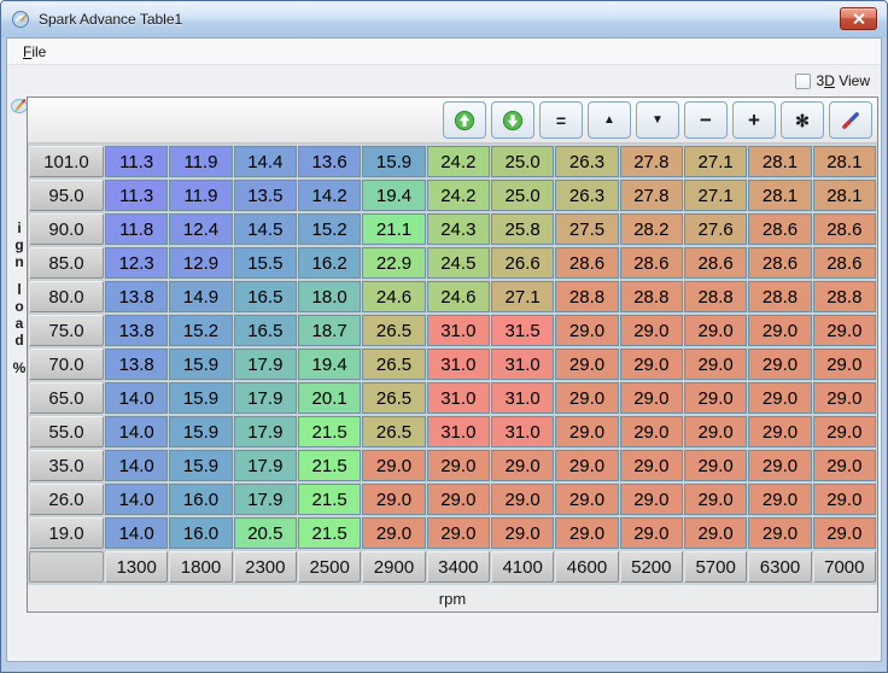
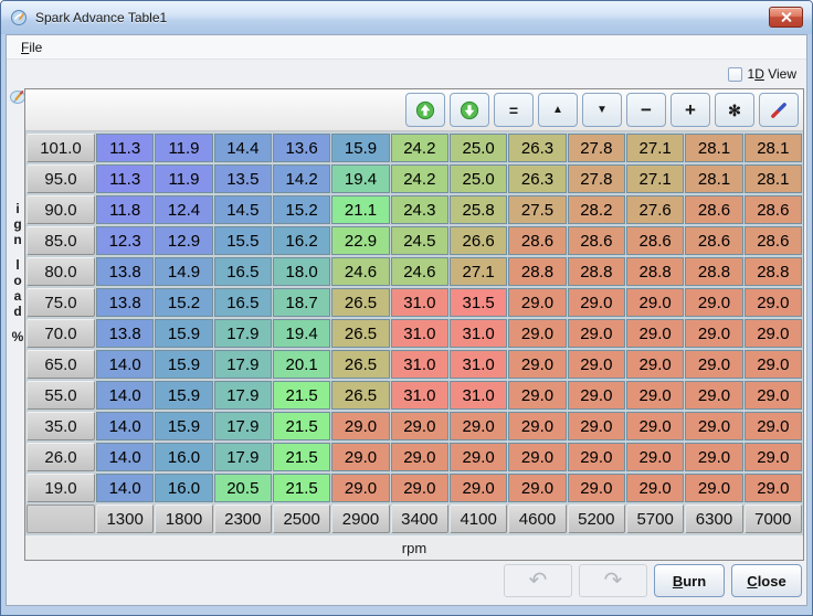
  Spark Advance Table1
  File
- 3D View
+ 1D View
  i
  g
  n
  l
  o
  a
  d
  %
  =
  ▲
  ▼
  −
  +
  ✻
  101.0
  11.3
  11.9
  14.4
  13.6
  15.9
  24.2
  25.0
  26.3
  27.8
  27.1
  28.1
  28.1
  95.0
  11.3
  11.9
  13.5
  14.2
  19.4
  24.2
  25.0
  26.3
  27.8
  27.1
  28.1
  28.1
  90.0
  11.8
  12.4
  14.5
  15.2
  21.1
  24.3
  25.8
  27.5
  28.2
  27.6
  28.6
  28.6
  85.0
  12.3
  12.9
  15.5
  16.2
  22.9
  24.5
  26.6
  28.6
  28.6
  28.6
  28.6
  28.6
  80.0
  13.8
  14.9
  16.5
  18.0
  24.6
  24.6
  27.1
  28.8
  28.8
  28.8
  28.8
  28.8
  75.0
  13.8
  15.2
  16.5
  18.7
  26.5
  31.0
  31.5
  29.0
  29.0
  29.0
  29.0
  29.0
  70.0
  13.8
  15.9
  17.9
  19.4
  26.5
  31.0
  31.0
  29.0
  29.0
  29.0
  29.0
  29.0
  65.0
  14.0
  15.9
  17.9
  20.1
  26.5
  31.0
  31.0
  29.0
  29.0
  29.0
  29.0
  29.0
  55.0
  14.0
  15.9
  17.9
  21.5
  26.5
  31.0
  31.0
  29.0
  29.0
  29.0
  29.0
  29.0
  35.0
  14.0
  15.9
  17.9
  21.5
  29.0
  29.0
  29.0
  29.0
  29.0
  29.0
  29.0
  29.0
  26.0
  14.0
  16.0
  17.9
  21.5
  29.0
  29.0
  29.0
  29.0
  29.0
  29.0
  29.0
  29.0
  19.0
  14.0
  16.0
  20.5
  21.5
  29.0
  29.0
  29.0
  29.0
  29.0
  29.0
  29.0
  29.0
  1300
  1800
  2300
  2500
  2900
  3400
  4100
  4600
  5200
  5700
  6300
  7000
  rpm
+ ↶
+ ↷
+ Burn
+ Close
